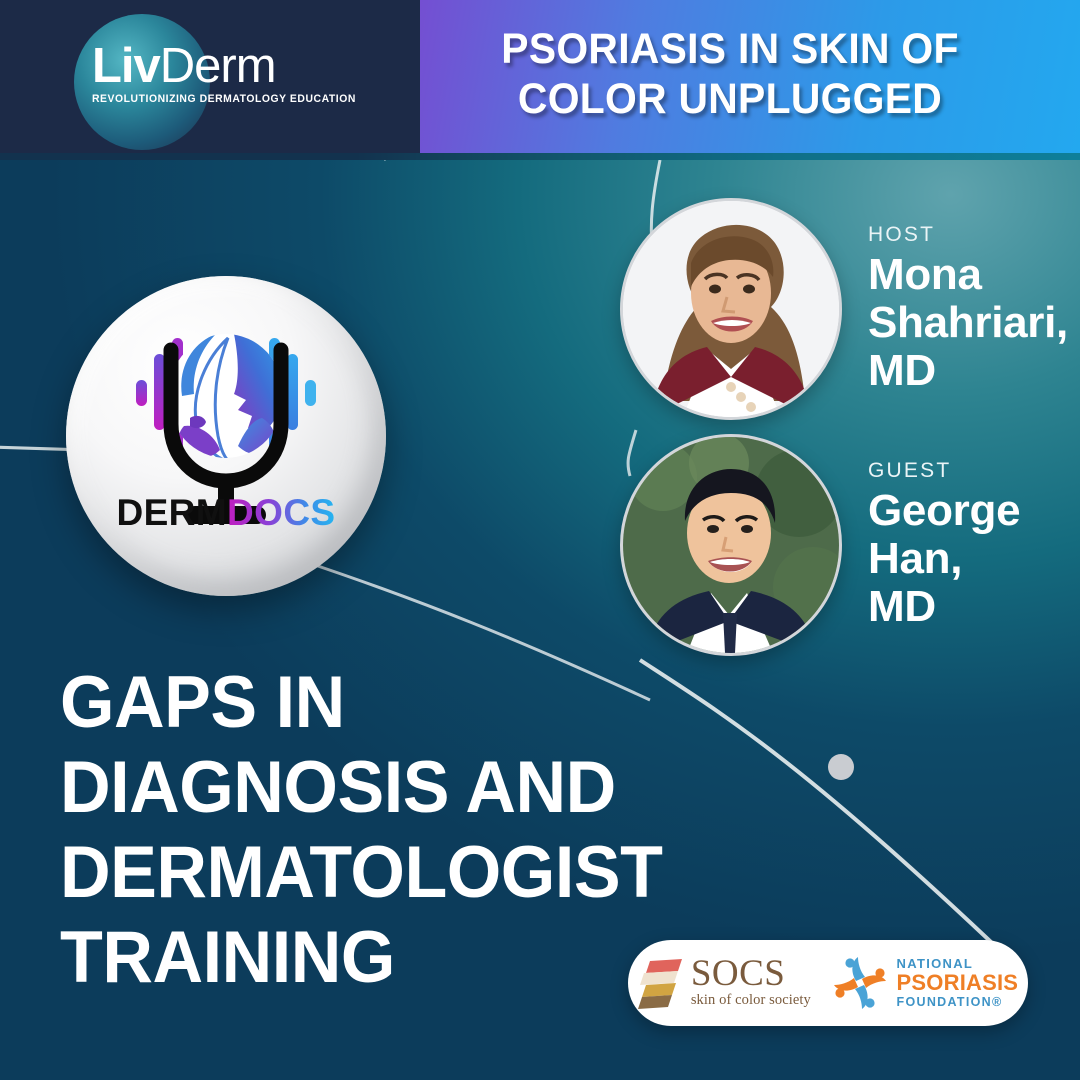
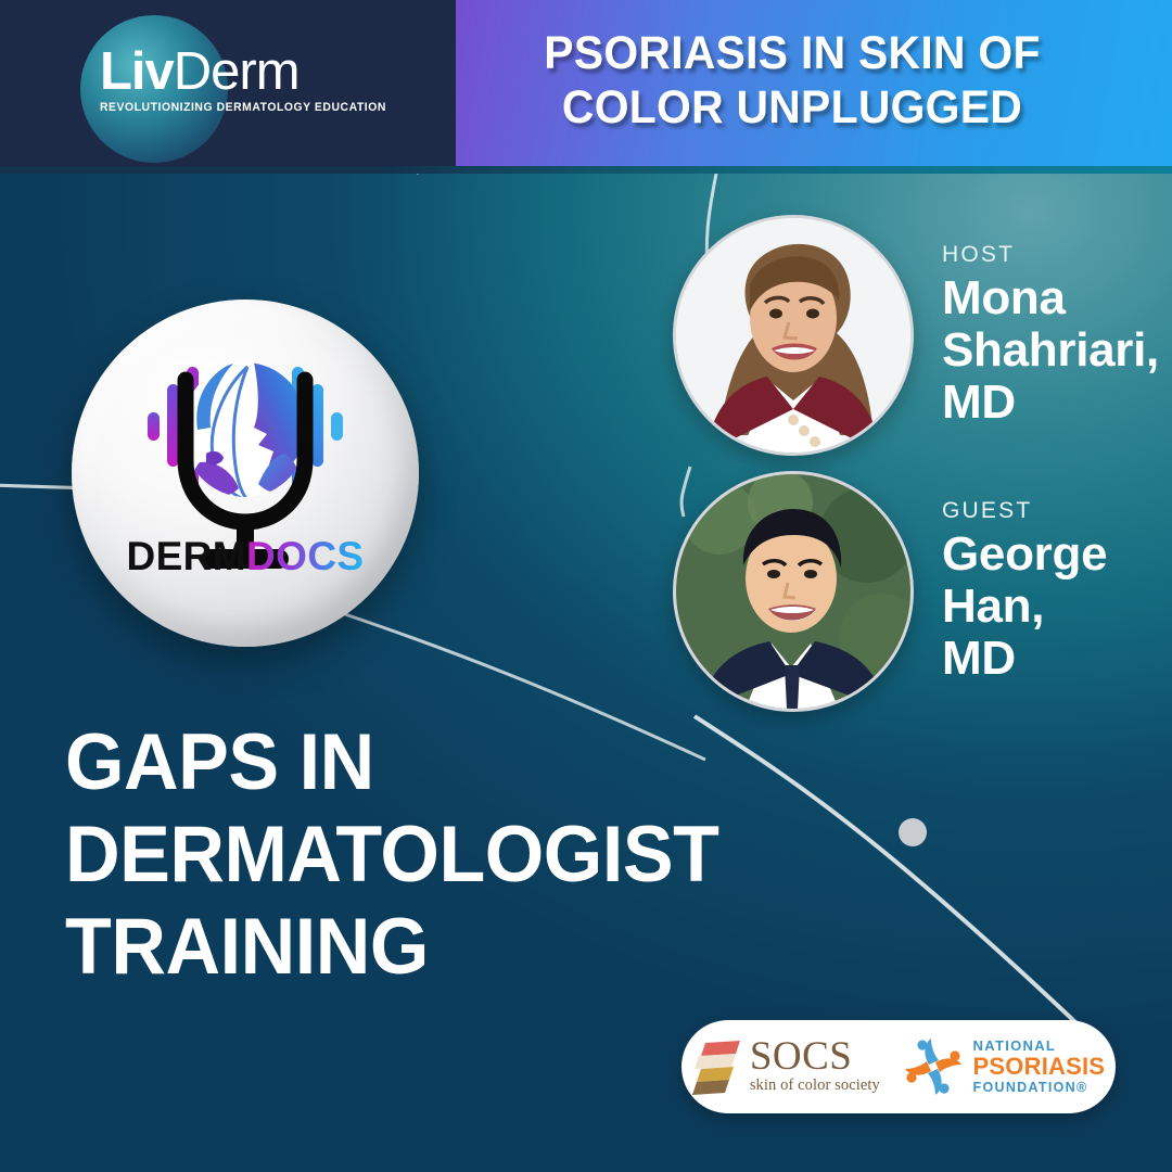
  LivDerm
  REVOLUTIONIZING DERMATOLOGY EDUCATION
  PSORIASIS IN SKIN OF
  COLOR UNPLUGGED
  DERMDOCS
  HOST
  Mona
  Shahriari,
  MD
  GUEST
  George
  Han,
  MD
  GAPS IN
- DIAGNOSIS AND
  DERMATOLOGIST
  TRAINING
  SOCS
  skin of color society
  NATIONAL
  PSORIASIS
  FOUNDATION®
